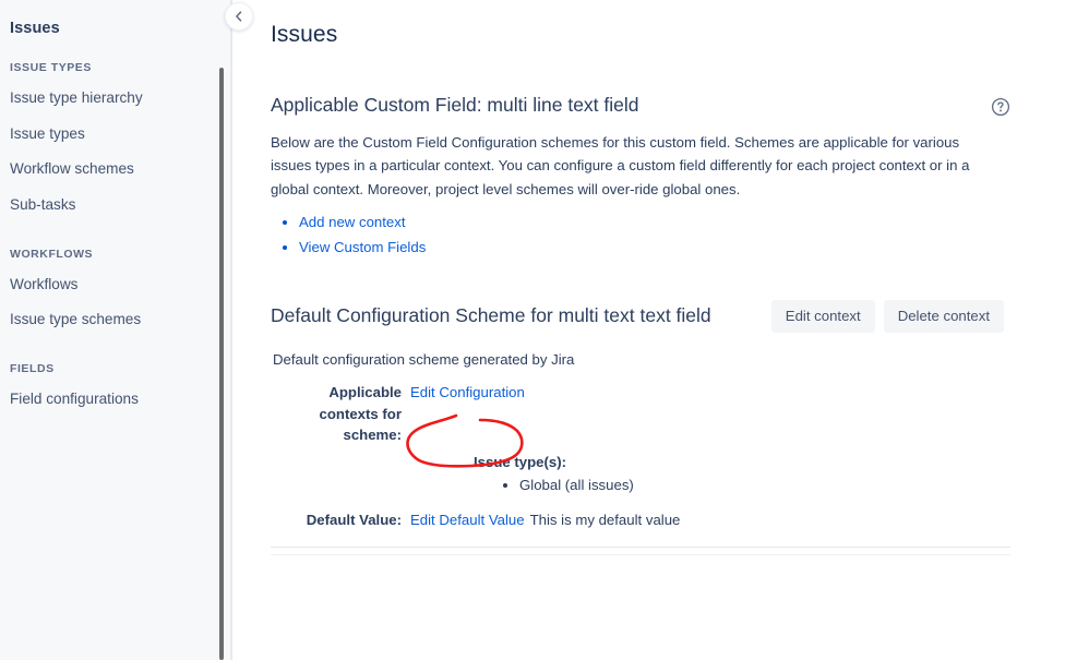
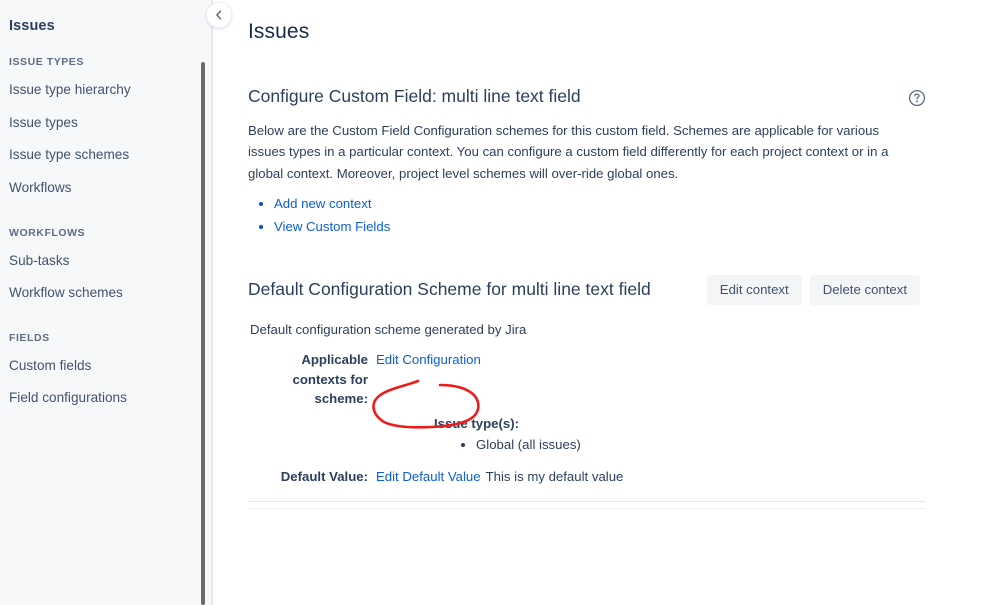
  Issues
  ISSUE TYPES
  Issue type hierarchy
  Issue types
- Workflow schemes
+ Issue type schemes
- Sub-tasks
+ Workflows
  WORKFLOWS
- Workflows
+ Sub-tasks
- Issue type schemes
+ Workflow schemes
  FIELDS
+ Custom fields
  Field configurations
  Issues
- Applicable Custom Field: multi line text field
+ Configure Custom Field: multi line text field
  Below are the Custom Field Configuration schemes for this custom field. Schemes are applicable for various issues types in a particular context. You can configure a custom field differently for each project context or in a global context. Moreover, project level schemes will over-ride global ones.
  Add new context
  View Custom Fields
- Default Configuration Scheme for multi text text field
+ Default Configuration Scheme for multi line text field
  Edit context
  Delete context
  Default configuration scheme generated by Jira
  Applicable contexts for scheme:
  Edit Configuration
  Isse type(s):
  Global (all issues)
  Default Value:
  Edit Default Value This is my default value
